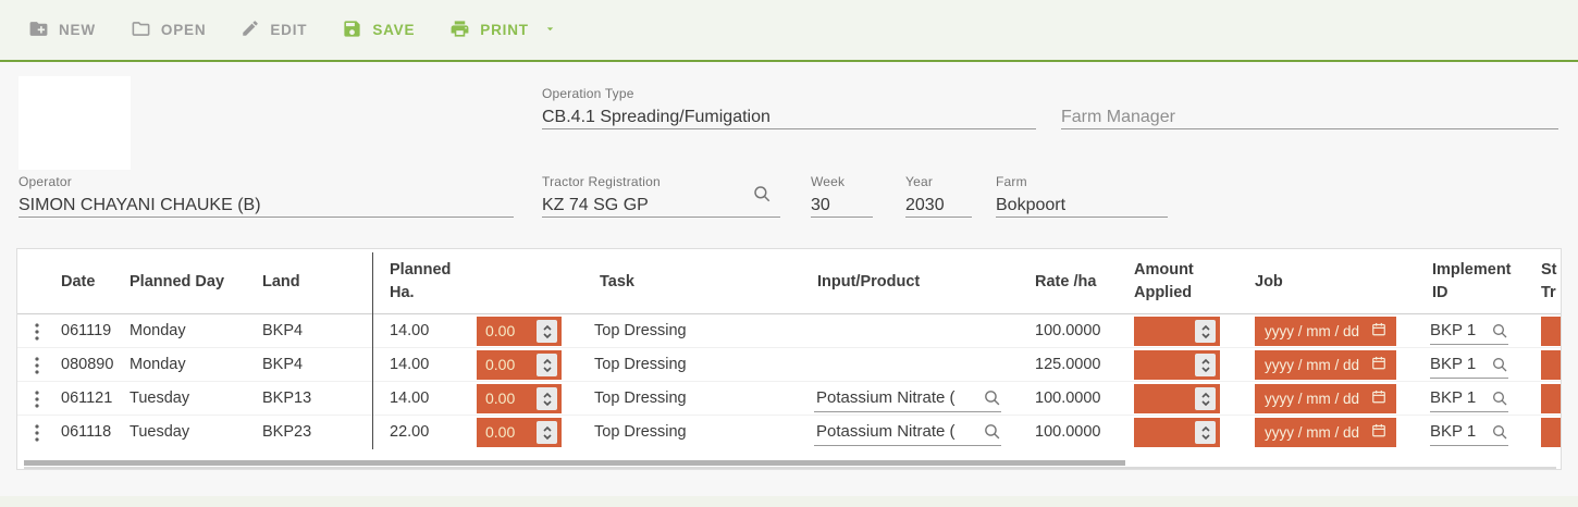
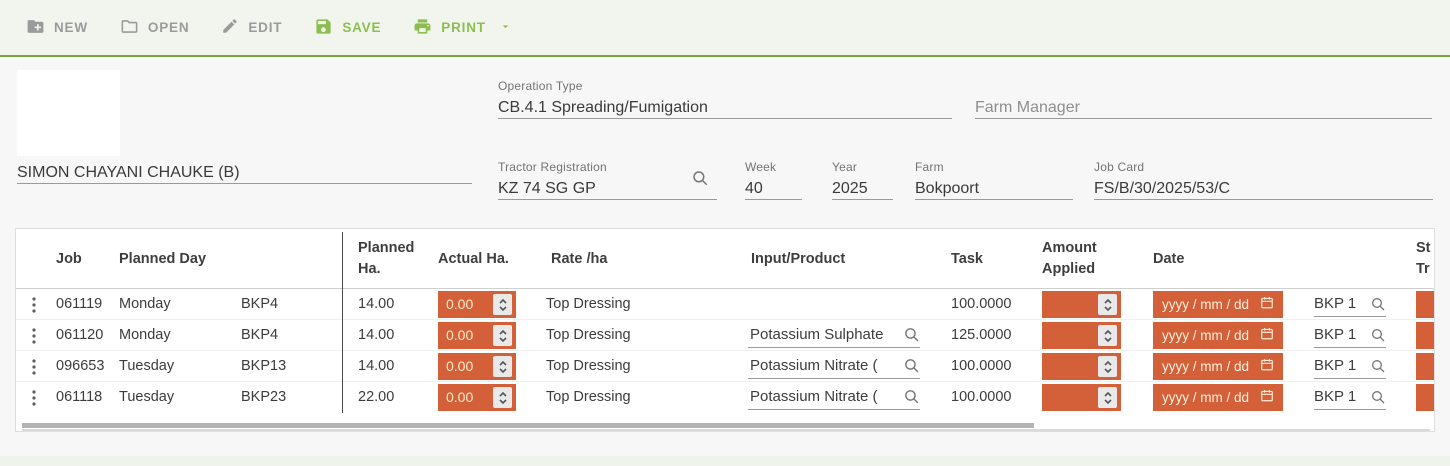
  NEW
  OPEN
  EDIT
  SAVE
  PRINT
  Operation Type
  CB.4.1 Spreading/Fumigation
  Farm Manager
- Operator
  SIMON CHAYANI CHAUKE (B)
  Tractor Registration
  KZ 74 SG GP
  Week
- 30
+ 40
  Year
- 2030
+ 2025
  Farm
  Bokpoort
+ Job Card
+ FS/B/30/2025/53/C
- Date
+ Job
  Planned Day
- Land
  Planned Ha.
+ Actual Ha.
- Task
+ Rate /ha
  Input/Product
- Rate /ha
+ Task
  Amount Applied
- Job
+ Date
- Implement ID
  St Tr
  061119
  Monday
  BKP4
  14.00
  0.00
  Top Dressing
  100.0000
  yyyy / mm / dd
  BKP 1
- 080890
+ 061120
  Monday
  BKP4
  14.00
  0.00
  Top Dressing
+ Potassium Sulphate
  125.0000
  yyyy / mm / dd
  BKP 1
- 061121
+ 096653
  Tuesday
  BKP13
  14.00
  0.00
  Top Dressing
  Potassium Nitrate (
  100.0000
  yyyy / mm / dd
  BKP 1
  061118
  Tuesday
  BKP23
  22.00
  0.00
  Top Dressing
  Potassium Nitrate (
  100.0000
  yyyy / mm / dd
  BKP 1
